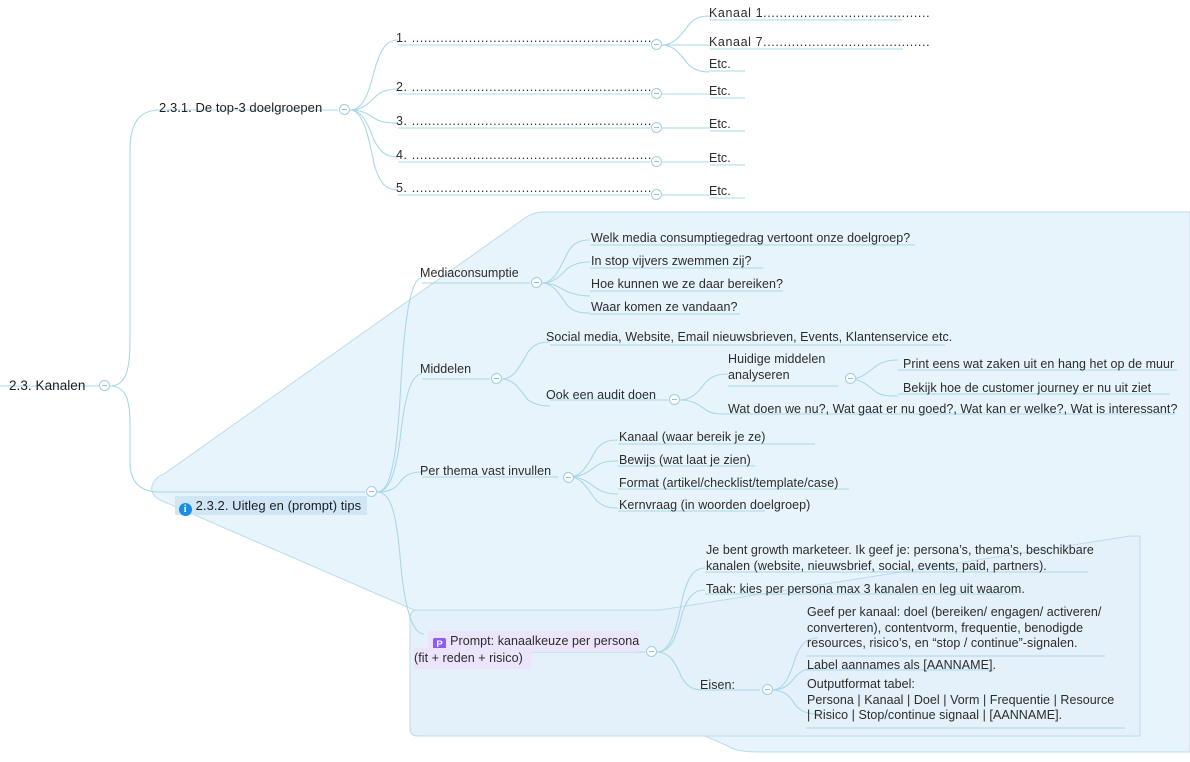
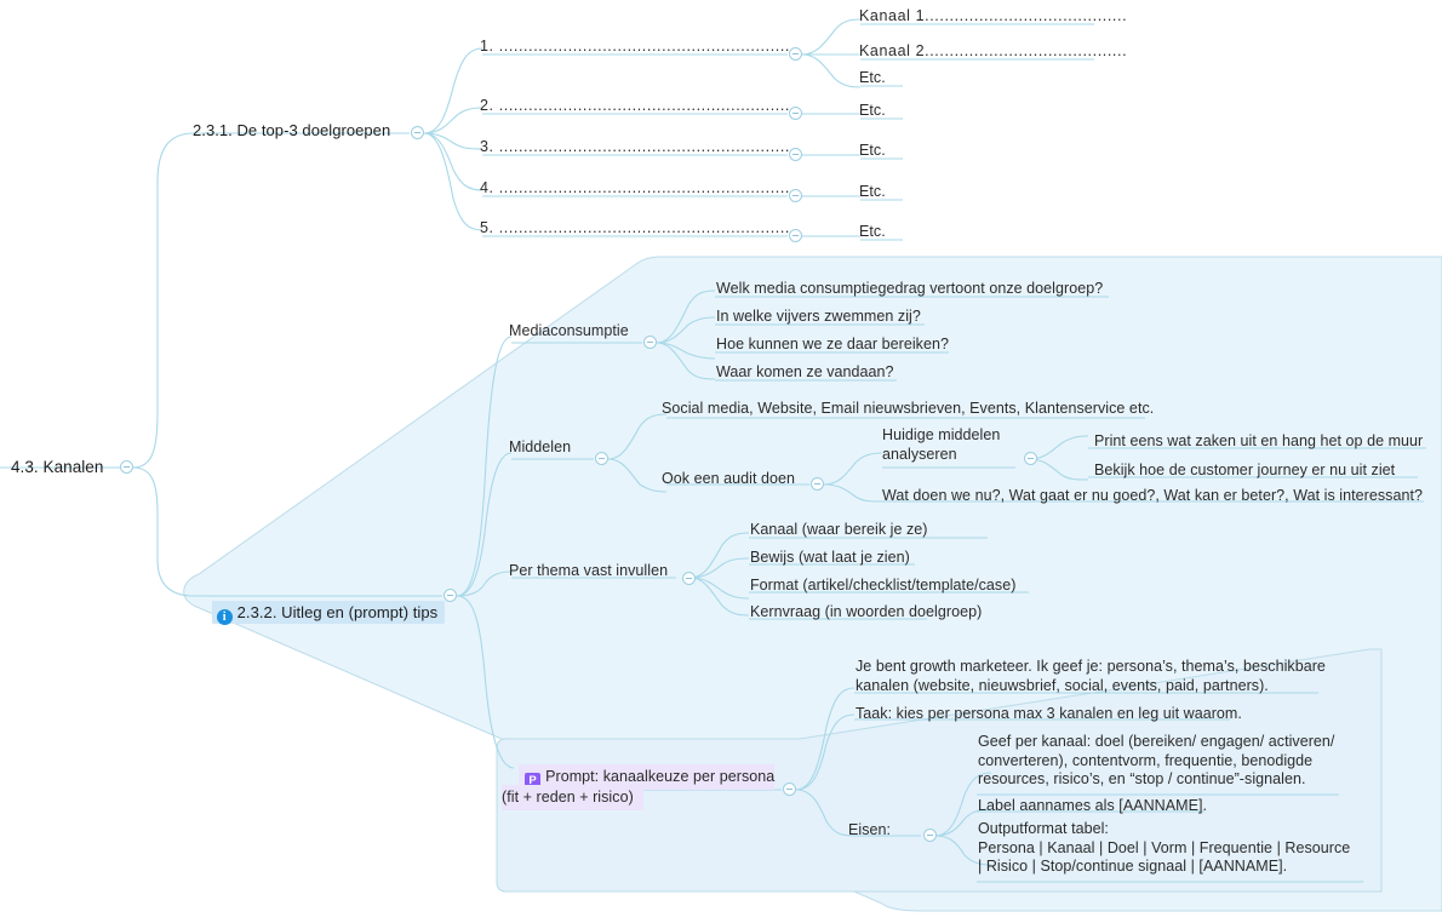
- 2.3. Kanalen
+ 4.3. Kanalen
  2.3.1. De top-3 doelgroepen
  1. ............................................................
  2. ............................................................
  3. ............................................................
  4. ............................................................
  5. ............................................................
  Kanaal 1.........................................
- Kanaal 7.........................................
+ Kanaal 2.........................................
  Etc.
  Etc.
  Etc.
  Etc.
  Etc.
  i 2.3.2. Uitleg en (prompt) tips
  Mediaconsumptie
  Welk media consumptiegedrag vertoont onze doelgroep?
- In stop vijvers zwemmen zij?
+ In welke vijvers zwemmen zij?
  Hoe kunnen we ze daar bereiken?
  Waar komen ze vandaan?
  Middelen
  Social media, Website, Email nieuwsbrieven, Events, Klantenservice etc.
  Ook een audit doen
  Huidige middelen analyseren
  Print eens wat zaken uit en hang het op de muur
  Bekijk hoe de customer journey er nu uit ziet
- Wat doen we nu?, Wat gaat er nu goed?, Wat kan er welke?, Wat is interessant?
+ Wat doen we nu?, Wat gaat er nu goed?, Wat kan er beter?, Wat is interessant?
  Per thema vast invullen
  Kanaal (waar bereik je ze)
  Bewijs (wat laat je zien)
  Format (artikel/checklist/template/case)
  Kernvraag (in woorden doelgroep)
  P Prompt: kanaalkeuze per persona
  (fit + reden + risico)
  Je bent growth marketeer. Ik geef je: persona’s, thema’s, beschikbare
  kanalen (website, nieuwsbrief, social, events, paid, partners).
  Taak: kies per persona max 3 kanalen en leg uit waarom.
  Eisen:
  Geef per kanaal: doel (bereiken/ engagen/ activeren/
  converteren), contentvorm, frequentie, benodigde
  resources, risico’s, en “stop / continue”-signalen.
  Label aannames als [AANNAME].
  Outputformat tabel:
  Persona | Kanaal | Doel | Vorm | Frequentie | Resource
  | Risico | Stop/continue signaal | [AANNAME].
